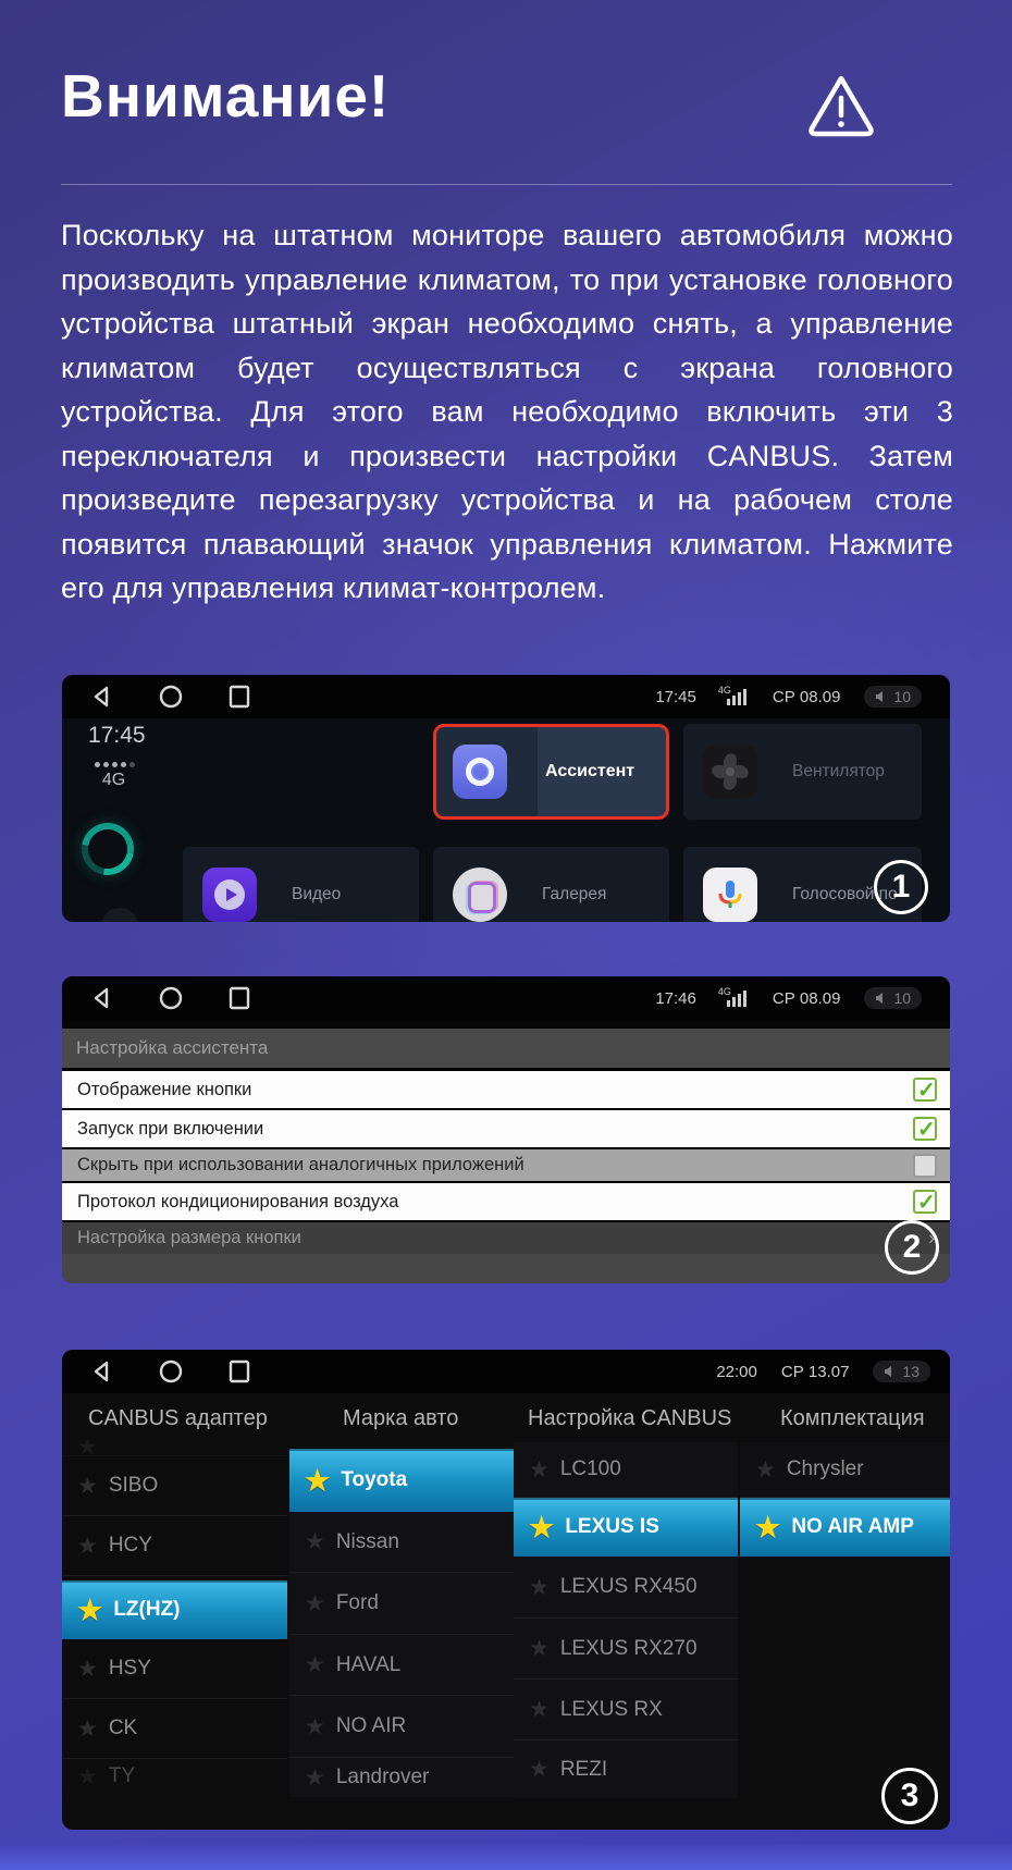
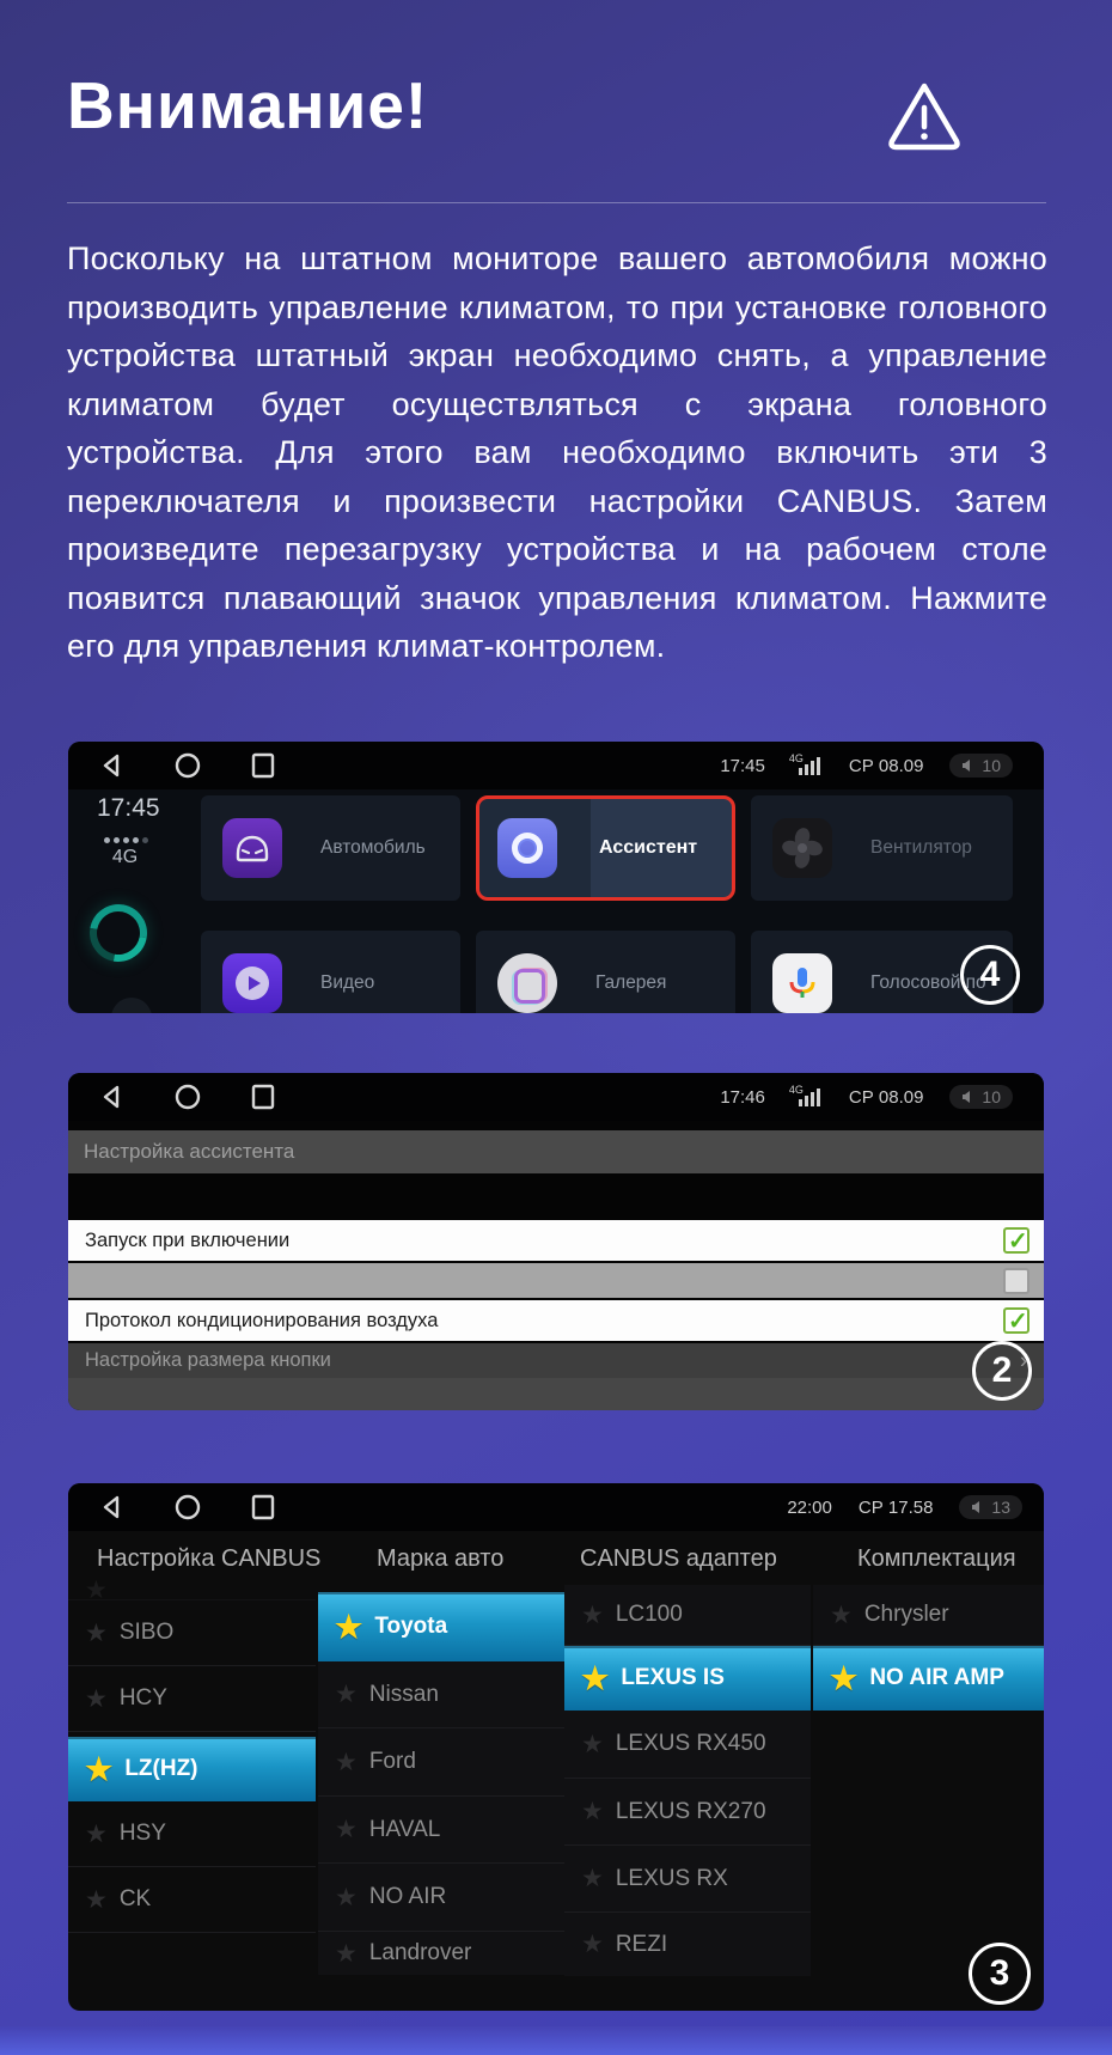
  Внимание!
  Поскольку на штатном мониторе вашего автомобиля можно производить управление климатом, то при установке головного устройства штатный экран необходимо снять, а управление климатом будет осуществляться с экрана головного устройства. Для этого вам необходимо включить эти 3 переключателя и произвести настройки CANBUS. Затем произведите перезагрузку устройства и на рабочем столе появится плавающий значок управления климатом. Нажмите его для управления климат-контролем.
  17:45
  4G
  СР 08.09
  10
  17:45
  4G
+ Автомобиль
  Ассистент
  Вентилятор
  Видео
  Галерея
  Голосовой по
- 1
+ 4
  17:46
  4G
  СР 08.09
  10
  Настройка ассистента
- Отображение кнопки
  Запуск при включении
- Скрыть при использовании аналогичных приложений
  Протокол кондиционирования воздуха
  Настройка размера кнопки
  ›
  2
  22:00
- СР 13.07
+ СР 17.58
  13
- CANBUS адаптер
+ Настройка CANBUS
  Марка авто
- Настройка CANBUS
+ CANBUS адаптер
  Комплектация
  ★
  SIBO
  ★
  HCY
  ★
  LZ(HZ)
  ★
  HSY
  ★
  CK
- TY
  ★
  Toyota
  ★
  Nissan
  ★
  Ford
  ★
  HAVAL
  ★
  NO AIR
  ★
  Landrover
  ★
  LC100
  ★
  LEXUS IS
  ★
  LEXUS RX450
  ★
  LEXUS RX270
  ★
  LEXUS RX
  ★
  REZI
  ★
  Chrysler
  ★
  NO AIR AMP
  3
